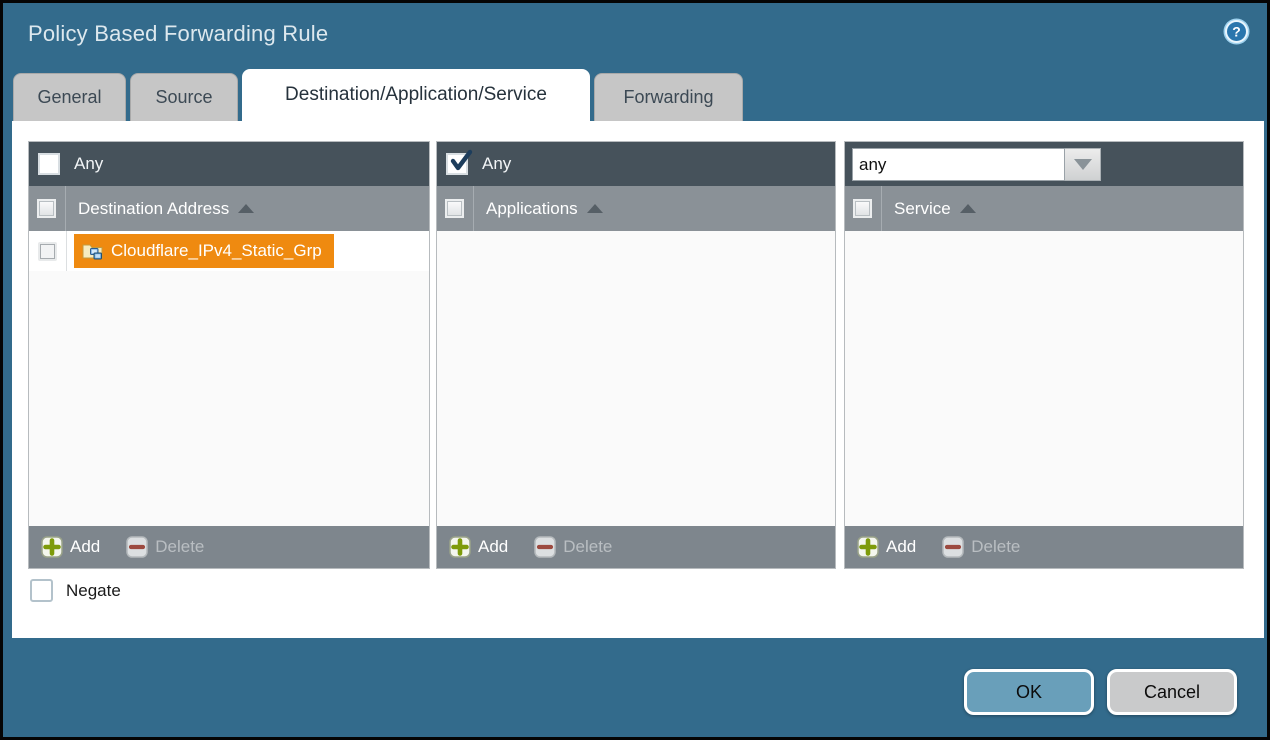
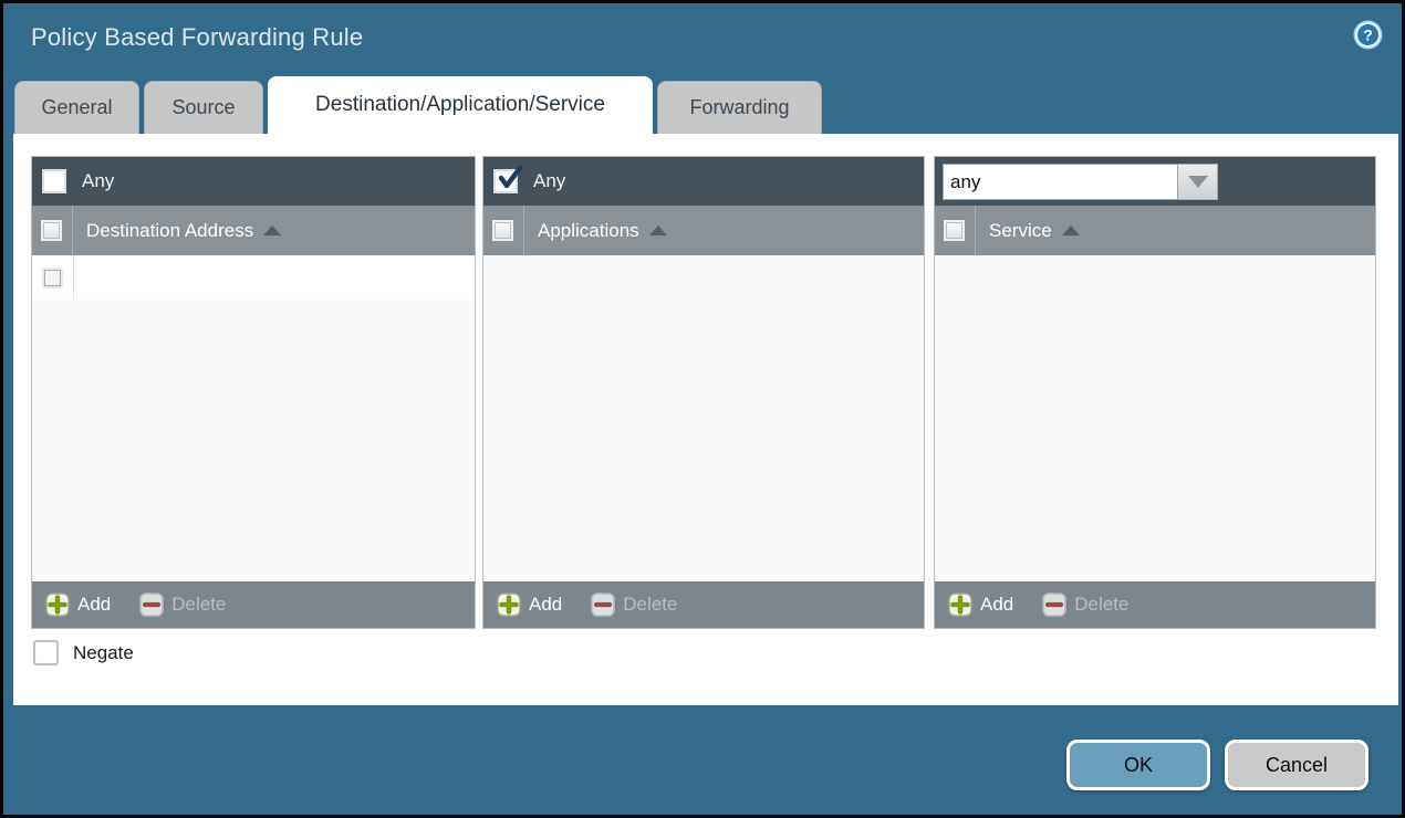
  Policy Based Forwarding Rule
  ?
  General
  Source
  Destination/Application/Service
  Forwarding
  Any
  Destination Address
- Cloudflare_IPv4_Static_Grp
  Add
  Delete
  Any
  Applications
  Add
  Delete
  any
  Service
  Add
  Delete
  Negate
  OK
  Cancel
